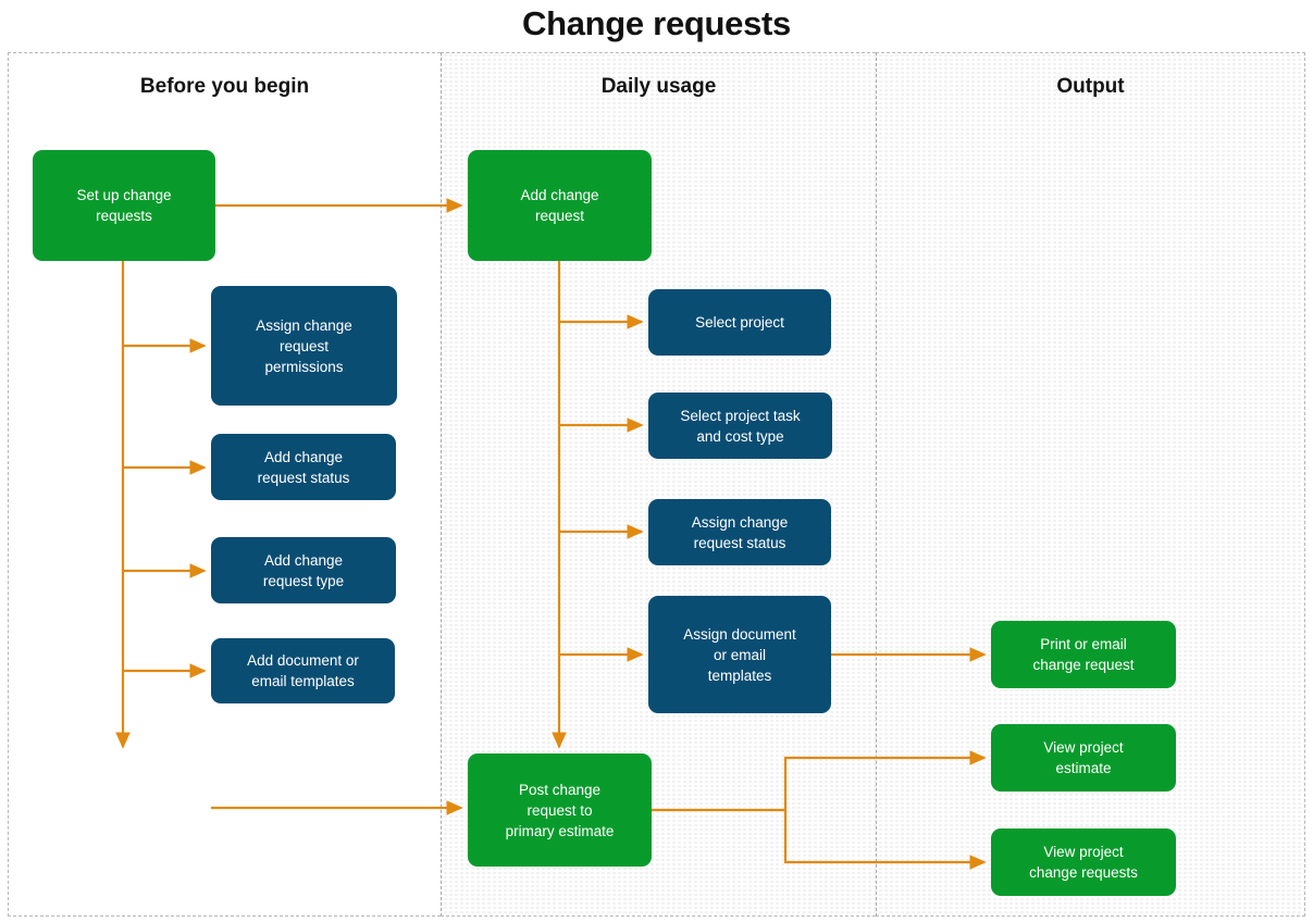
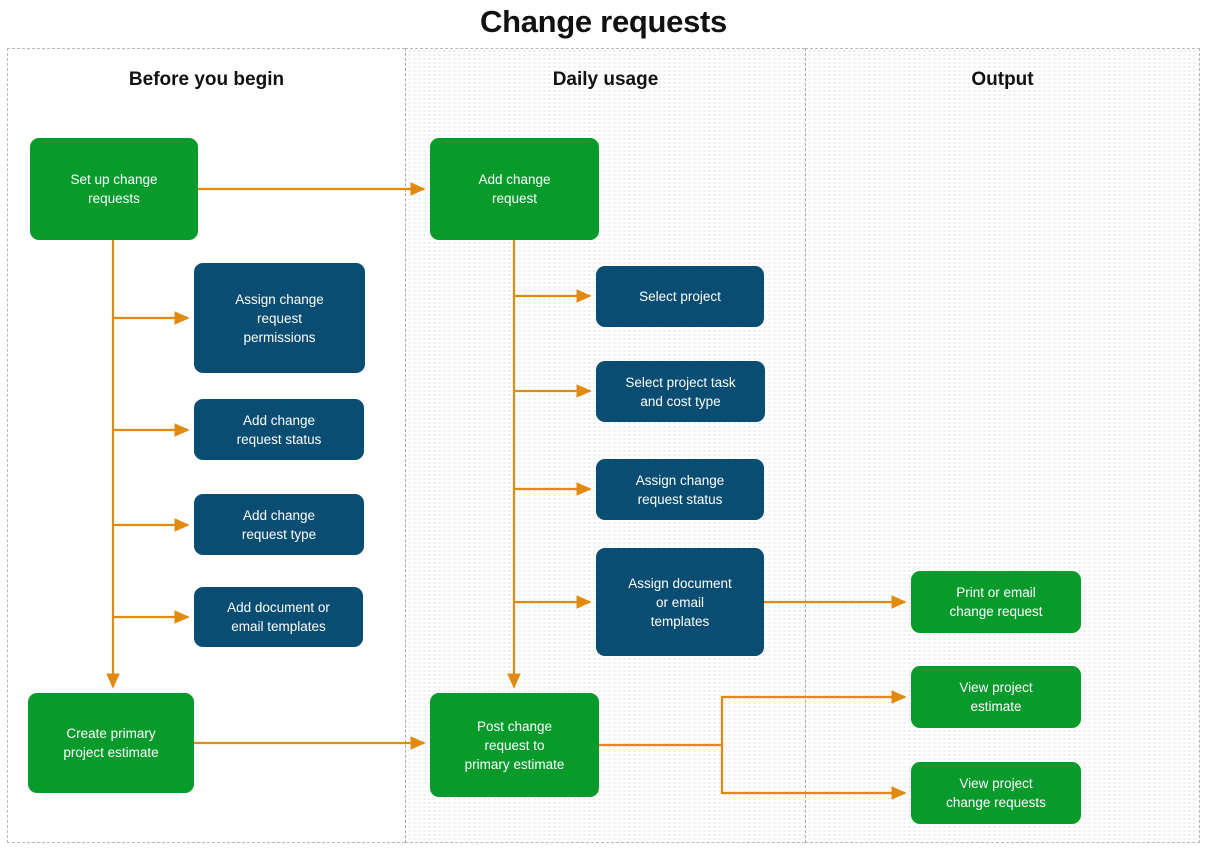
  Change requests
  Before you begin
  Daily usage
  Output
  Set up change
  requests
  Assign change
  request
  permissions
  Add change
  request status
  Add change
  request type
  Add document or
  email templates
+ Create primary
+ project estimate
  Add change
  request
  Select project
  Select project task
  and cost type
  Assign change
  request status
  Assign document
  or email
  templates
  Post change
  request to
  primary estimate
  Print or email
  change request
  View project
  estimate
  View project
  change requests
